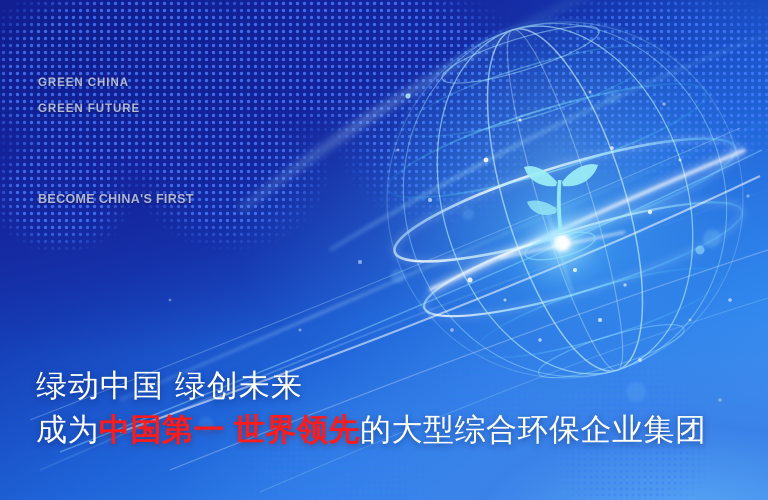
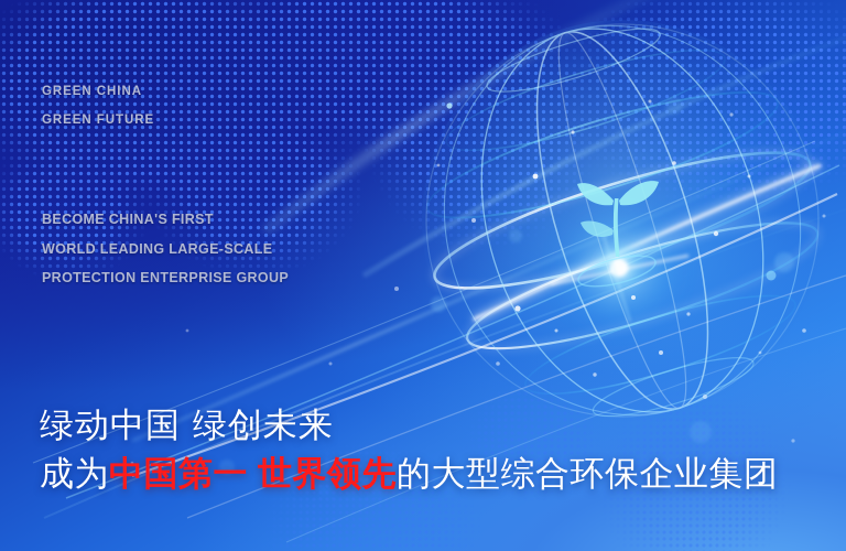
  GREEN CHINA
  GREEN FUTURE
  BECOME CHINA'S FIRST
+ WORLD LEADING LARGE-SCALE
+ PROTECTION ENTERPRISE GROUP
  绿动中国 绿创未来
  成为中国第一 世界领先的大型综合环保企业集团
